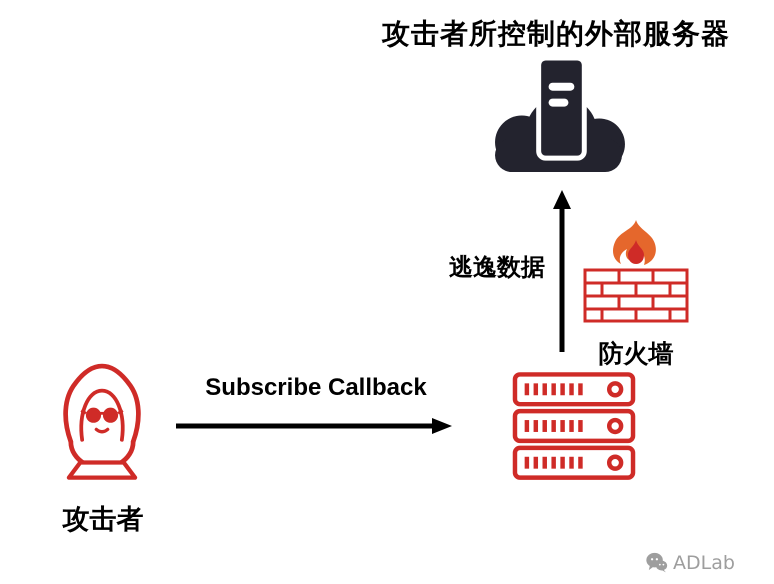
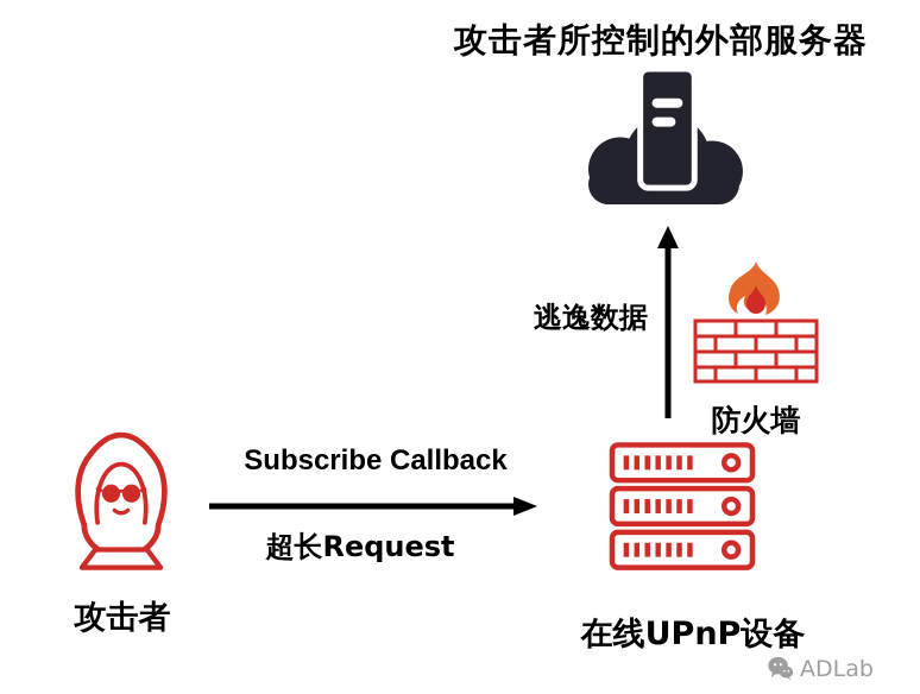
  攻击者所控制的外部服务器
  逃逸数据
  防火墙
  攻击者
  Subscribe Callback
+ 超长Request
+ 在线UPnP设备
  ADLab
